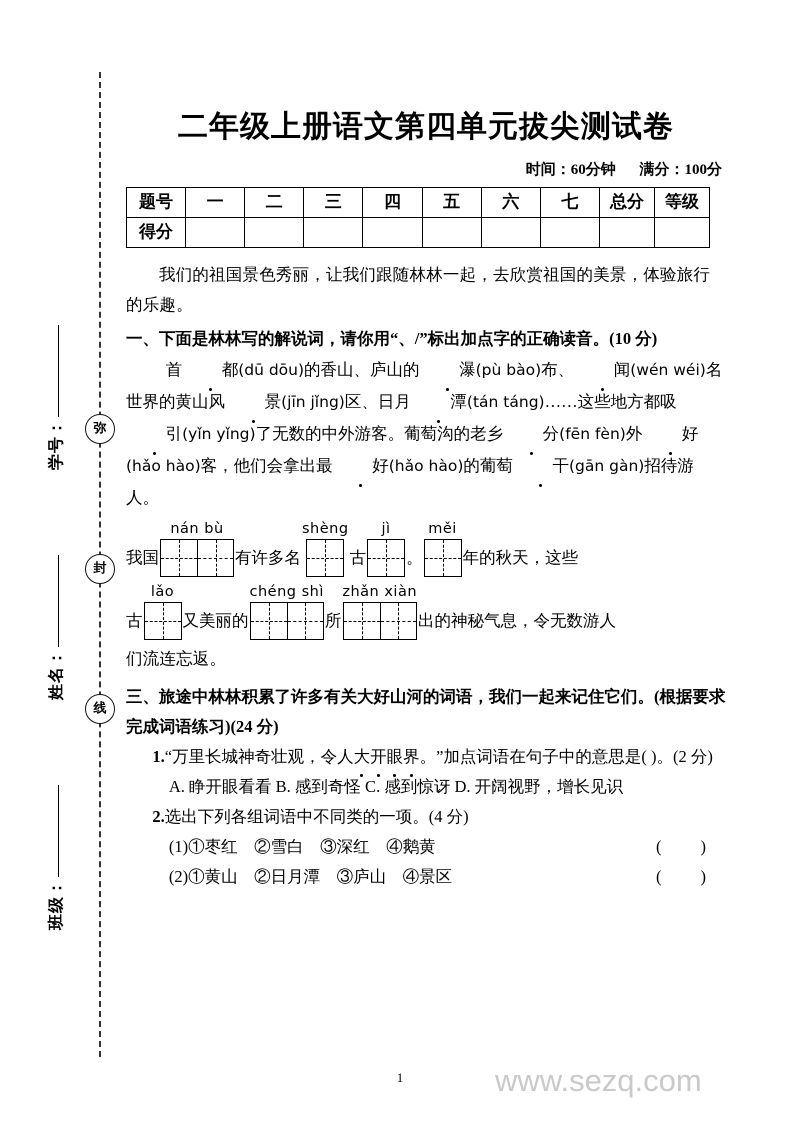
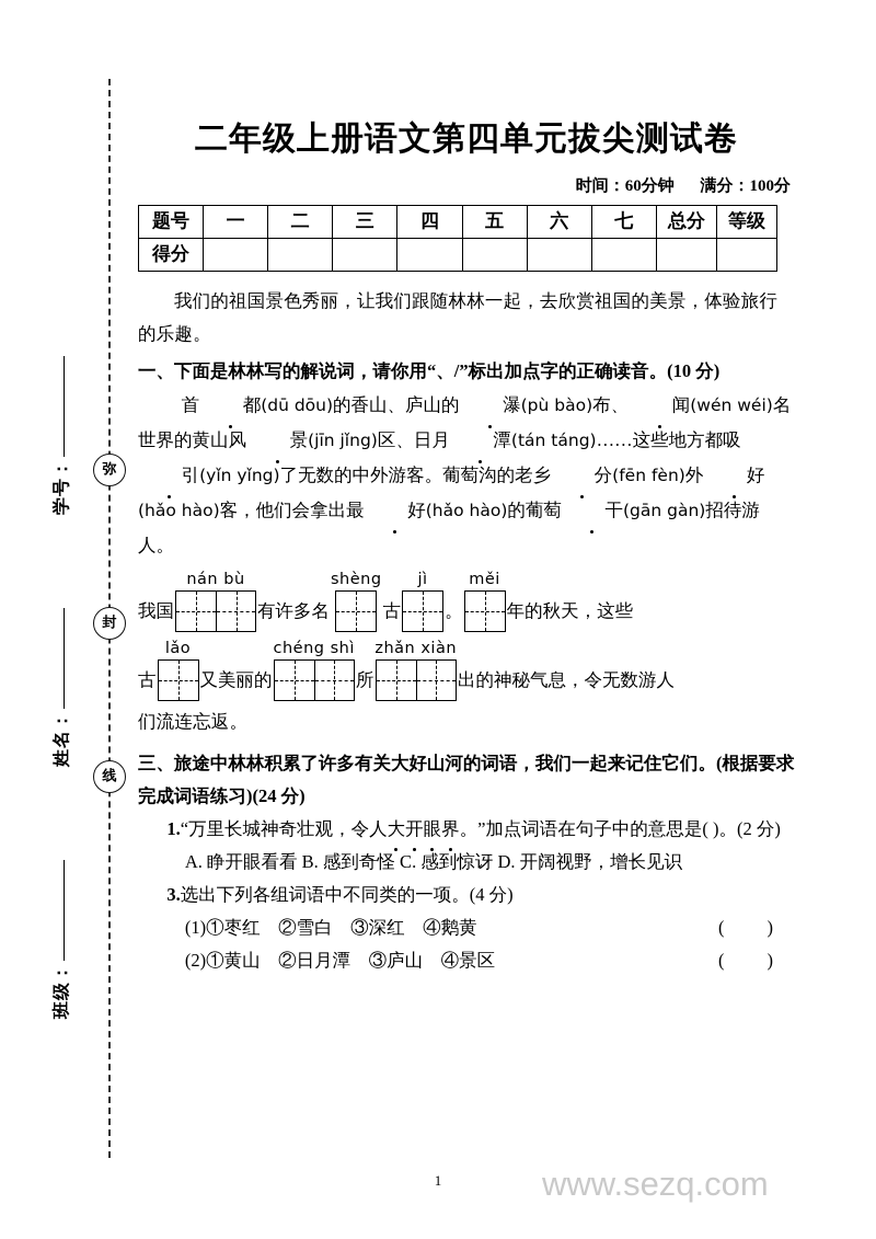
  弥
  封
  线
  二年级上册语文第四单元拔尖测试卷
  时间：60分钟 满分：100分
  题号	一	二	三	四	五	六	七	总分	等级
  得分
  我们的祖国景色秀丽，让我们跟随林林一起，去欣赏祖国的美景，体验旅行的乐趣。
  一、下面是林林写的解说词，请你用“、/”标出加点字的正确读音。(10 分)
  首 都(dū dōu)的香山、庐山的 瀑(pù bào)布、 闻(wén wéi)名世界的黄山风 景(jīn jǐng)区、日月 潭(tán táng)……这些地方都吸引(yǐn yǐng)了无数的中外游客。葡萄沟的老乡 分(fēn fèn)外 好(hǎo hào)客，他们会拿出最 好(hǎo hào)的葡萄 干(gān gàn)招待游人。
  我国
  nán bù
  有许多名
  shèng
  古
  jì
  。
  měi
  年的秋天，这些
  古
  lǎo
  又美丽的
  chéng shì
  所
  zhǎn xiàn
  出的神秘气息，令无数游人
  们流连忘返。
  三、旅途中林林积累了许多有关大好山河的词语，我们一起来记住它们。(根据要求完成词语练习)(24 分)
  1.“万里长城神奇壮观，令人大开眼界。”加点词语在句子中的意思是( )。(2 分)
  A. 睁开眼看看 B. 感到奇怪 C. 感到惊讶 D. 开阔视野，增长见识
- 2.选出下列各组词语中不同类的一项。(4 分)
+ 3.选出下列各组词语中不同类的一项。(4 分)
  (1)①枣红 ②雪白 ③深红 ④鹅黄
  ( )
  (2)①黄山 ②日月潭 ③庐山 ④景区
  ( )
  1
  www.sezq.com
